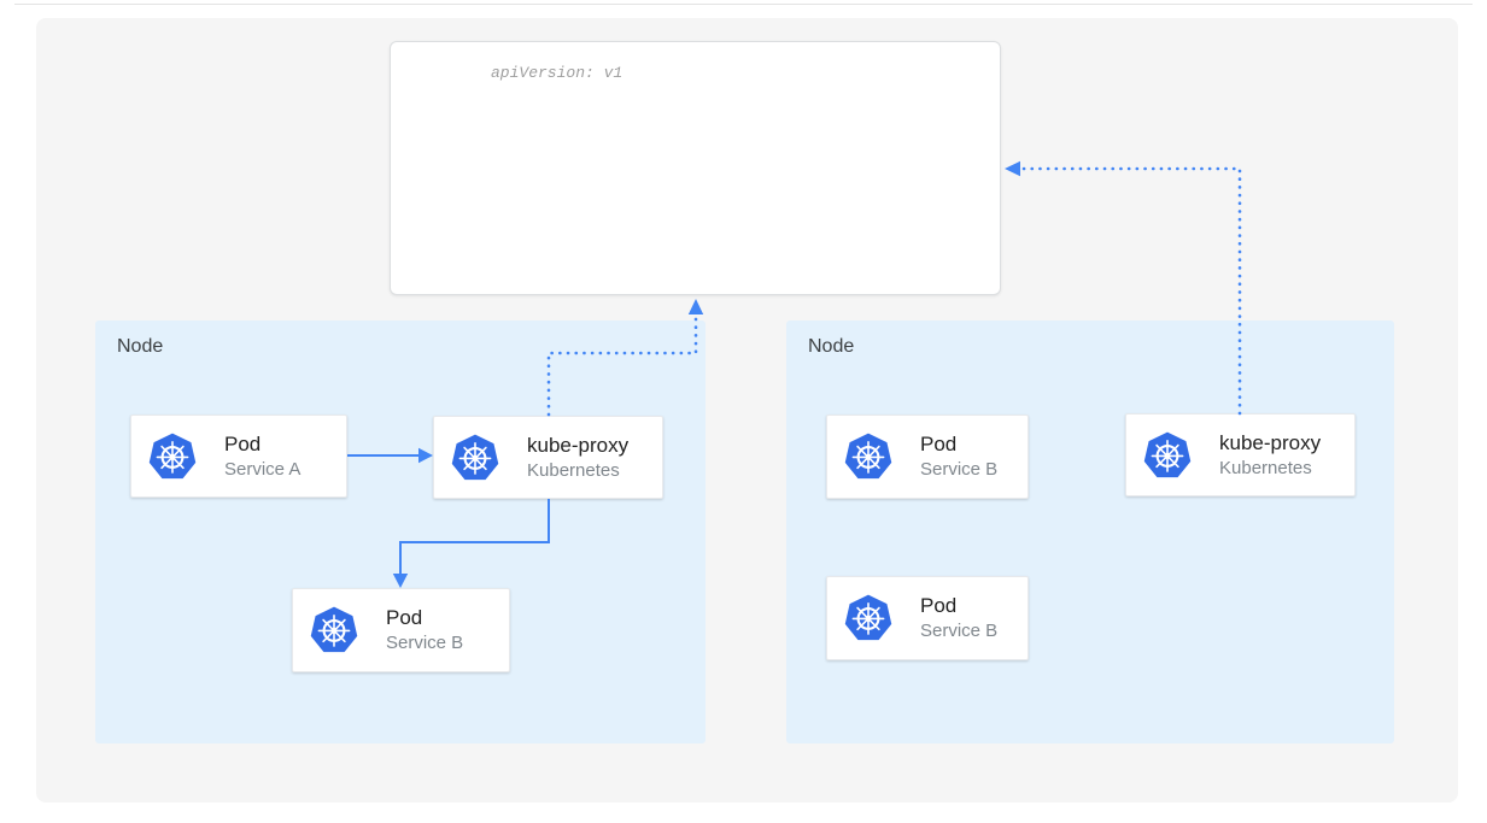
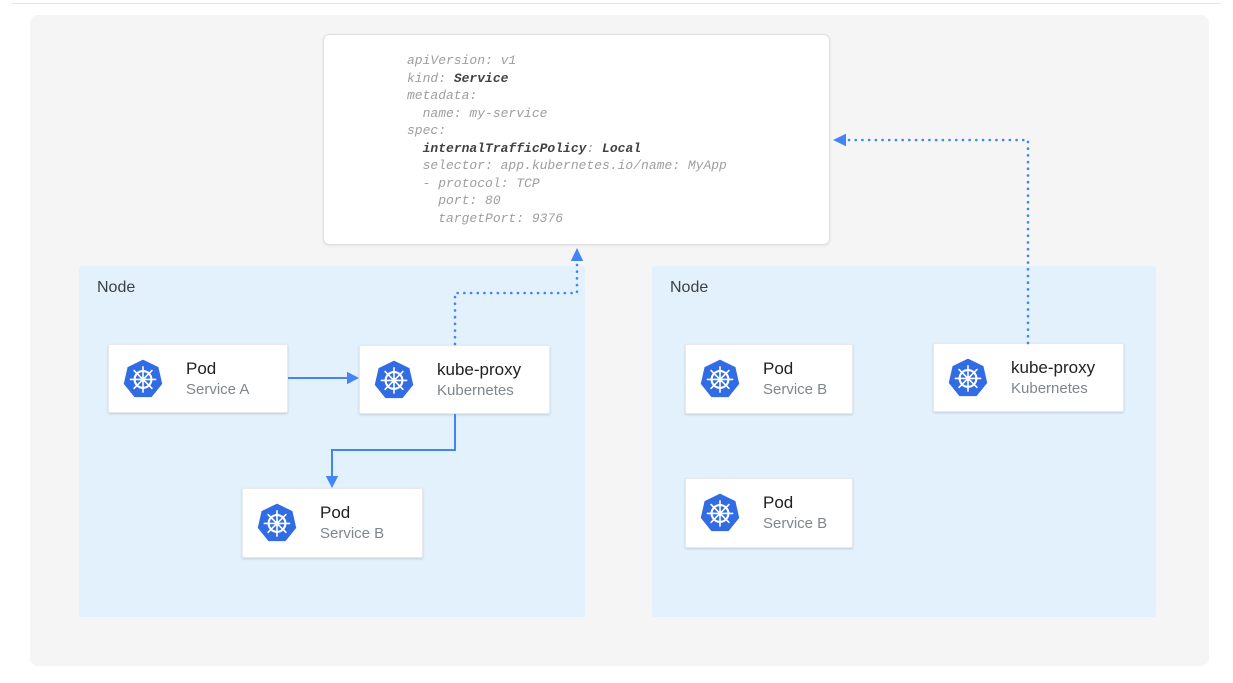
  Node
  Node
  apiVersion: v1
+ kind: Service
+ metadata:
+ name: my-service
+ spec:
+ internalTrafficPolicy: Local
+ selector: app.kubernetes.io/name: MyApp
+ - protocol: TCP
+ port: 80
+ targetPort: 9376
  Pod
  Service A
  kube-proxy
  Kubernetes
  Pod
  Service B
  Pod
  Service B
  kube-proxy
  Kubernetes
  Pod
  Service B
